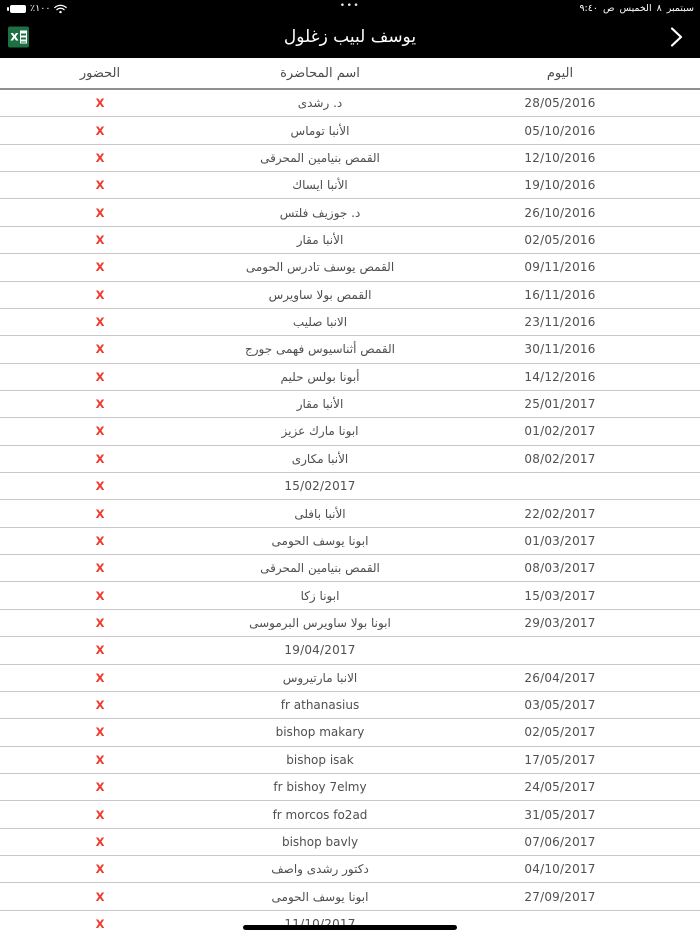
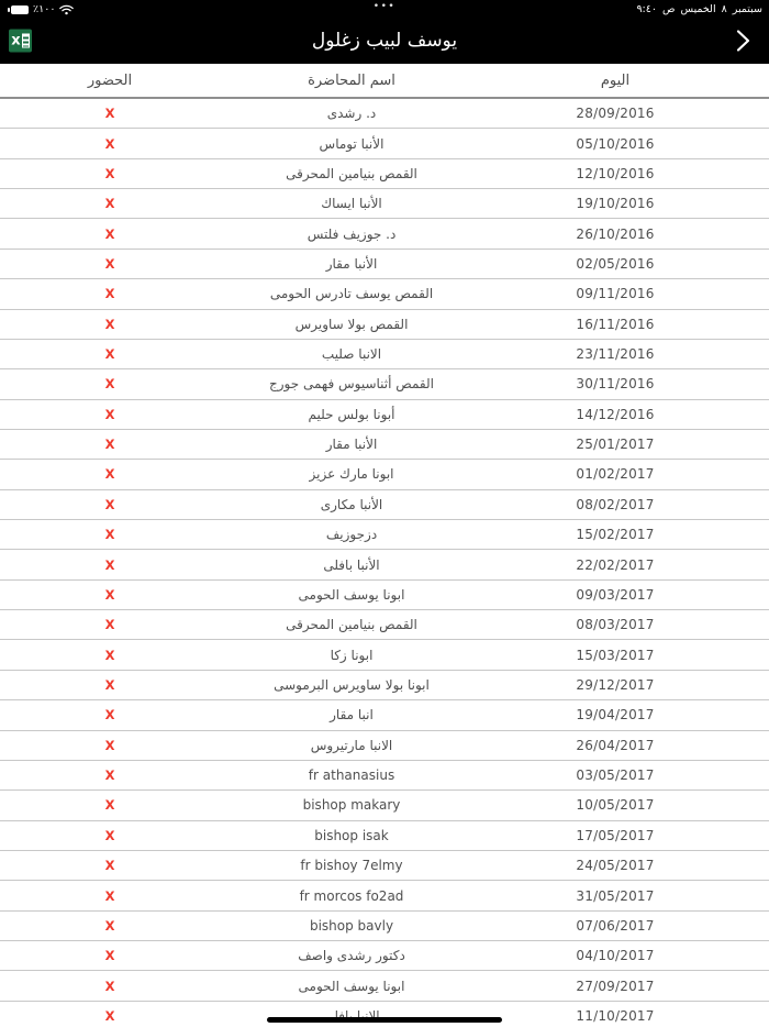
  ٪١٠٠
  •••
  ٩:٤٠
  ص
  الخميس
  ٨
  سبتمبر
  x
  يوسف لبيب زغلول
  الحضور
  اسم المحاضرة
  اليوم
  X
  د. رشدى
- 28/05/2016
+ 28/09/2016
  X
  الأنبا توماس
  05/10/2016
  X
  القمص بنيامين المحرقى
  12/10/2016
  X
  الأنبا ايساك
  19/10/2016
  X
  د. جوزيف فلتس
  26/10/2016
  X
  الأنبا مقار
  02/05/2016
  X
  القمص يوسف تادرس الحومى
  09/11/2016
  X
  القمص بولا ساويرس
  16/11/2016
  X
  الانبا صليب
  23/11/2016
  X
  القمص أثناسيوس فهمى جورج
  30/11/2016
  X
  أبونا بولس حليم
  14/12/2016
  X
  الأنبا مقار
  25/01/2017
  X
  ابونا مارك عزيز
  01/02/2017
  X
  الأنبا مكارى
  08/02/2017
  X
+ دزجوزيف
  15/02/2017
  X
  الأنبا بافلى
  22/02/2017
  X
  ابونا يوسف الحومى
- 01/03/2017
+ 09/03/2017
  X
  القمص بنيامين المحرقى
  08/03/2017
  X
  ابونا زكا
  15/03/2017
  X
  ابونا بولا ساويرس البرموسى
- 29/03/2017
+ 29/12/2017
  X
+ انبا مقار
  19/04/2017
  X
  الانبا مارتيروس
  26/04/2017
  X
  fr athanasius
  03/05/2017
  X
  bishop makary
- 02/05/2017
+ 10/05/2017
  X
  bishop isak
  17/05/2017
  X
  fr bishoy 7elmy
  24/05/2017
  X
  fr morcos fo2ad
  31/05/2017
  X
  bishop bavly
  07/06/2017
  X
  دكتور رشدى واصف
  04/10/2017
  X
  ابونا يوسف الحومى
  27/09/2017
  X
+ الانبا بافلى
  11/10/2017
